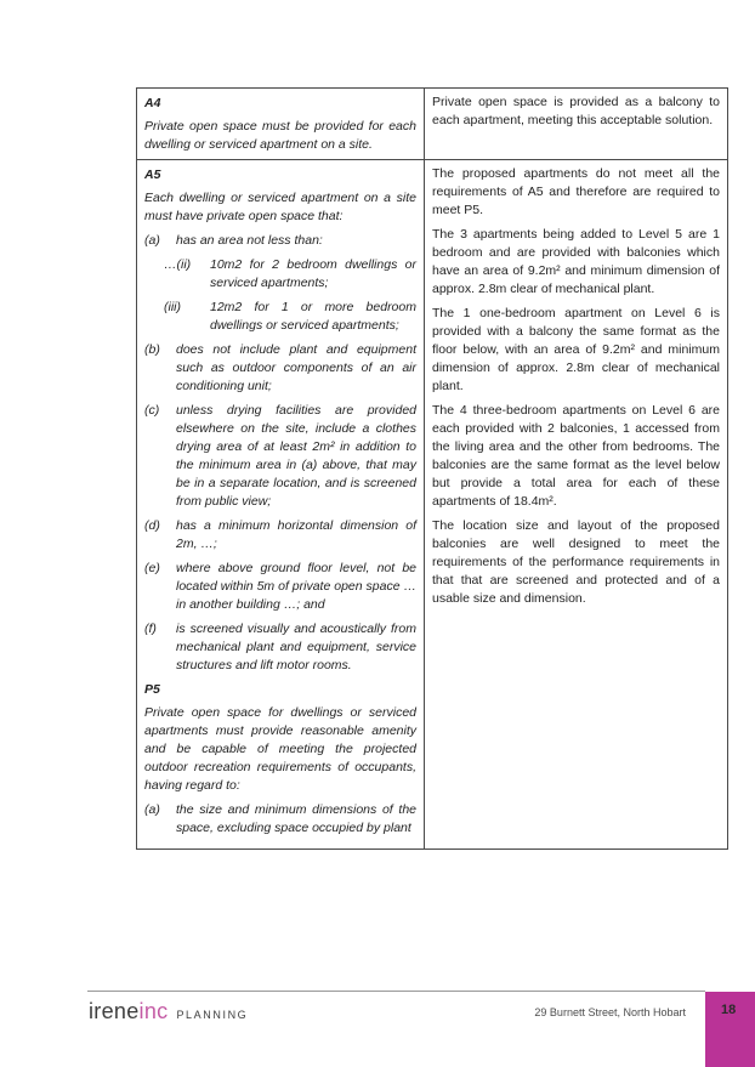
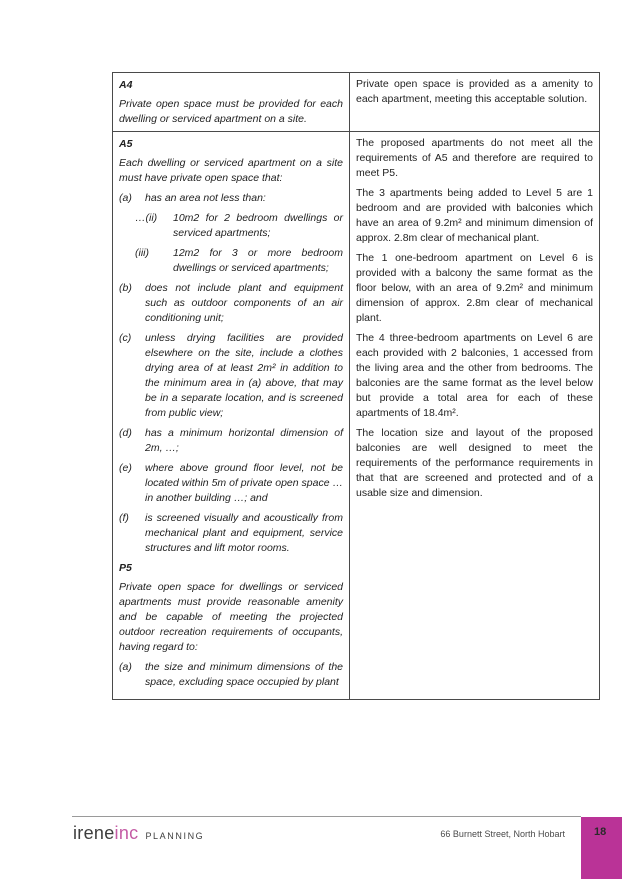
- A4 Private open space must be provided for each dwelling or serviced apartment on a site.	Private open space is provided as a balcony to each apartment, meeting this acceptable solution.
+ A4 Private open space must be provided for each dwelling or serviced apartment on a site.	Private open space is provided as a amenity to each apartment, meeting this acceptable solution.
- A5 Each dwelling or serviced apartment on a site must have private open space that: (a) has an area not less than: …(ii) 10m2 for 2 bedroom dwellings or serviced apartments; (iii) 12m2 for 1 or more bedroom dwellings or serviced apartments; (b) does not include plant and equipment such as outdoor components of an air conditioning unit; (c) unless drying facilities are provided elsewhere on the site, include a clothes drying area of at least 2m² in addition to the minimum area in (a) above, that may be in a separate location, and is screened from public view; (d) has a minimum horizontal dimension of 2m, …; (e) where above ground floor level, not be located within 5m of private open space … in another building …; and (f) is screened visually and acoustically from mechanical plant and equipment, service structures and lift motor rooms. P5 Private open space for dwellings or serviced apartments must provide reasonable amenity and be capable of meeting the projected outdoor recreation requirements of occupants, having regard to: (a) the size and minimum dimensions of the space, excluding space occupied by plant	The proposed apartments do not meet all the requirements of A5 and therefore are required to meet P5. The 3 apartments being added to Level 5 are 1 bedroom and are provided with balconies which have an area of 9.2m² and minimum dimension of approx. 2.8m clear of mechanical plant. The 1 one-bedroom apartment on Level 6 is provided with a balcony the same format as the floor below, with an area of 9.2m² and minimum dimension of approx. 2.8m clear of mechanical plant. The 4 three-bedroom apartments on Level 6 are each provided with 2 balconies, 1 accessed from the living area and the other from bedrooms. The balconies are the same format as the level below but provide a total area for each of these apartments of 18.4m². The location size and layout of the proposed balconies are well designed to meet the requirements of the performance requirements in that that are screened and protected and of a usable size and dimension.
+ A5 Each dwelling or serviced apartment on a site must have private open space that: (a) has an area not less than: …(ii) 10m2 for 2 bedroom dwellings or serviced apartments; (iii) 12m2 for 3 or more bedroom dwellings or serviced apartments; (b) does not include plant and equipment such as outdoor components of an air conditioning unit; (c) unless drying facilities are provided elsewhere on the site, include a clothes drying area of at least 2m² in addition to the minimum area in (a) above, that may be in a separate location, and is screened from public view; (d) has a minimum horizontal dimension of 2m, …; (e) where above ground floor level, not be located within 5m of private open space … in another building …; and (f) is screened visually and acoustically from mechanical plant and equipment, service structures and lift motor rooms. P5 Private open space for dwellings or serviced apartments must provide reasonable amenity and be capable of meeting the projected outdoor recreation requirements of occupants, having regard to: (a) the size and minimum dimensions of the space, excluding space occupied by plant	The proposed apartments do not meet all the requirements of A5 and therefore are required to meet P5. The 3 apartments being added to Level 5 are 1 bedroom and are provided with balconies which have an area of 9.2m² and minimum dimension of approx. 2.8m clear of mechanical plant. The 1 one-bedroom apartment on Level 6 is provided with a balcony the same format as the floor below, with an area of 9.2m² and minimum dimension of approx. 2.8m clear of mechanical plant. The 4 three-bedroom apartments on Level 6 are each provided with 2 balconies, 1 accessed from the living area and the other from bedrooms. The balconies are the same format as the level below but provide a total area for each of these apartments of 18.4m². The location size and layout of the proposed balconies are well designed to meet the requirements of the performance requirements in that that are screened and protected and of a usable size and dimension.
  ireneinc PLANNING
- 29 Burnett Street, North Hobart
+ 66 Burnett Street, North Hobart
  18
